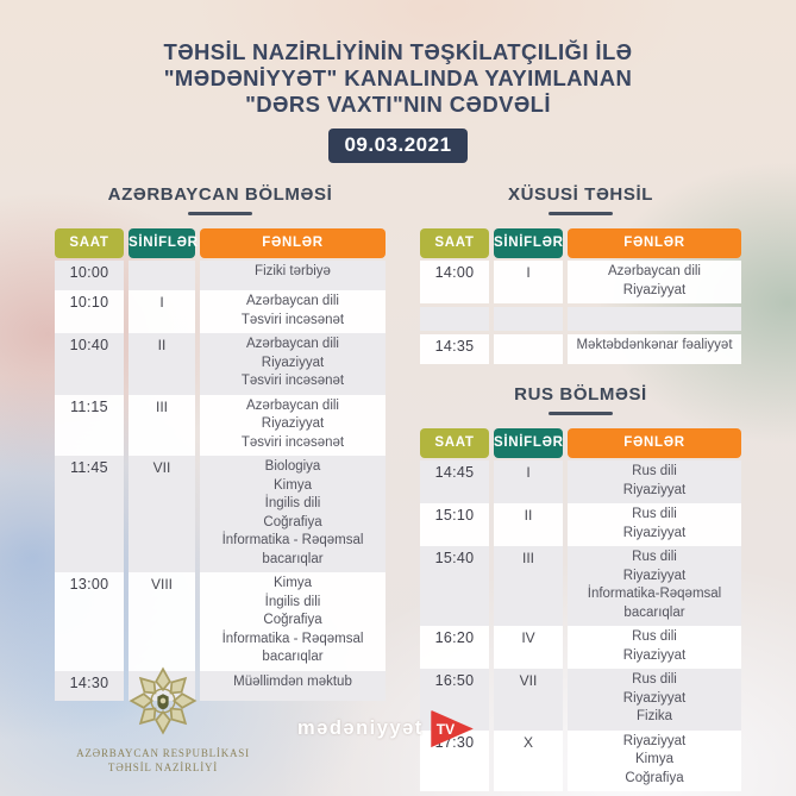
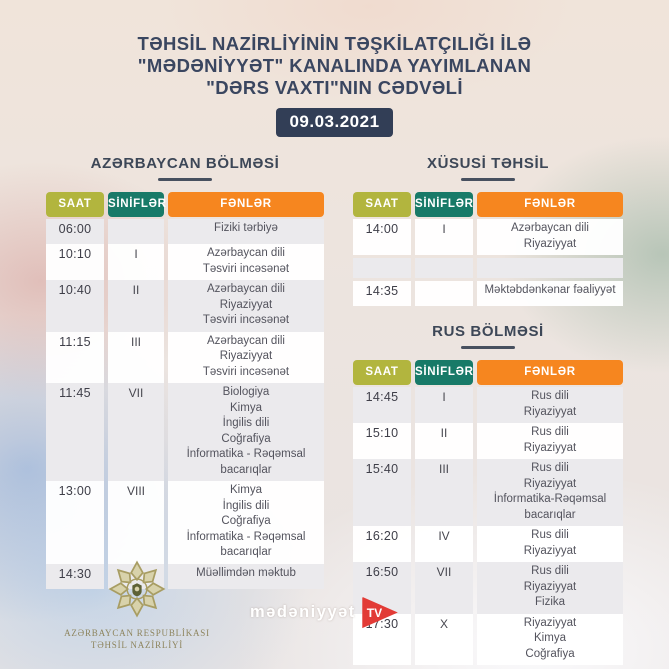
  TƏHSİL NAZİRLİYİNİN TƏŞKİLATÇILIĞI İLƏ
  "MƏDƏNİYYƏT" KANALINDA YAYIMLANAN
  "DƏRS VAXTI"NIN CƏDVƏLİ
  09.03.2021
  AZƏRBAYCAN BÖLMƏSİ
  SAAT
  SİNİFLƏR
  FƏNLƏR
- 10:00
+ 06:00
  Fiziki tərbiyə
  10:10
  I
  Azərbaycan dili
  Təsviri incəsənət
  10:40
  II
  Azərbaycan dili
  Riyaziyyat
  Təsviri incəsənət
  11:15
  III
  Azərbaycan dili
  Riyaziyyat
  Təsviri incəsənət
  11:45
  VII
  Biologiya
  Kimya
  İngilis dili
  Coğrafiya
  İnformatika - Rəqəmsal bacarıqlar
  13:00
  VIII
  Kimya
  İngilis dili
  Coğrafiya
  İnformatika - Rəqəmsal bacarıqlar
  14:30
  Müəllimdən məktub
  XÜSUSİ TƏHSİL
  SAAT
  SİNİFLƏR
  FƏNLƏR
  14:00
  I
  Azərbaycan dili
  Riyaziyyat
  14:35
  Məktəbdənkənar fəaliyyət
  RUS BÖLMƏSİ
  SAAT
  SİNİFLƏR
  FƏNLƏR
  14:45
  I
  Rus dili
  Riyaziyyat
  15:10
  II
  Rus dili
  Riyaziyyat
  15:40
  III
  Rus dili
  Riyaziyyat
  İnformatika-Rəqəmsal bacarıqlar
  16:20
  IV
  Rus dili
  Riyaziyyat
  16:50
  VII
  Rus dili
  Riyaziyyat
  Fizika
  7:30
  X
  Riyaziyyat
  Kimya
  Coğrafiya
  AZƏRBAYCAN RESPUBLİKASI
  TƏHSİL NAZİRLİYİ
  mədəniyyət
  TV
